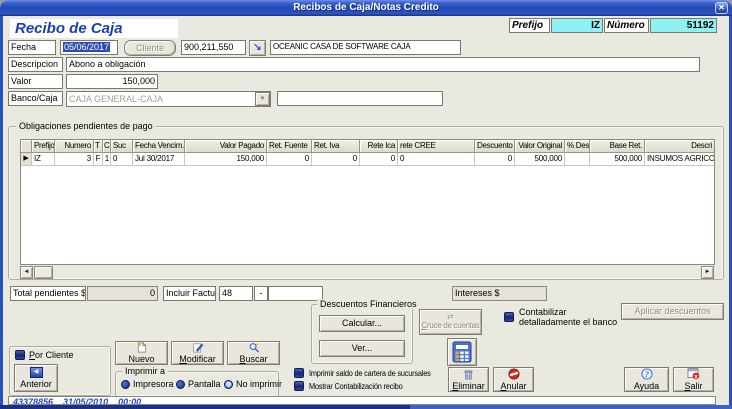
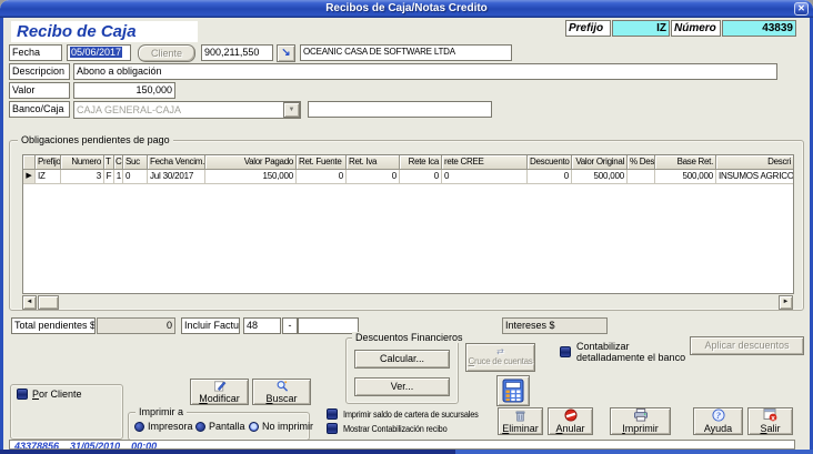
  Recibos de Caja/Notas Credito
  ✕
  Recibo de Caja
  Prefijo
  IZ
  Número
- 51192
+ 43839
  Fecha
  05/06/2017
  Cliente
  900,211,550
  ↘
- OCEANIC CASA DE SOFTWARE CAJA
+ OCEANIC CASA DE SOFTWARE LTDA
  Descripcion
  Abono a obligación
  Valor
  150,000
  Banco/Caja
  CAJA GENERAL-CAJA
  Obligaciones pendientes de pago
  Prefijo
  Numero
  T
  C
  Suc
  Fecha Vencim.
  Valor Pagado
  Ret. Fuente
  Ret. Iva
  Rete Ica
  rete CREE
  Descuento
  Valor Original
  Base Ret.
  Descri
  IZ
  3
  F
  1
  0
  Jul 30/2017
  150,000
  0
  0
  0
  0
  0
  500,000
  500,000
  INSUMOS AGRICO
  Total pendientes $
  0
  Incluir Factu
  48
  -
  Intereses $
  Aplicar descuentos
  Descuentos Financieros
  Calcular...
  Ver...
  ⇄
  Cruce de cuentas
  Contabilizar
  detalladamente el banco
  Por Cliente
- Anterior
- Nuevo
  Modificar
  Buscar
  Imprimir a
  Impresora
  Pantalla
  No imprimir
  Imprimir saldo de cartera de sucursales
  Mostrar Contabilización recibo
  Eliminar
  Anular
+ Imprimir
  ?
  Ayuda
  Salir
  43378856 31/05/2010 00:00
